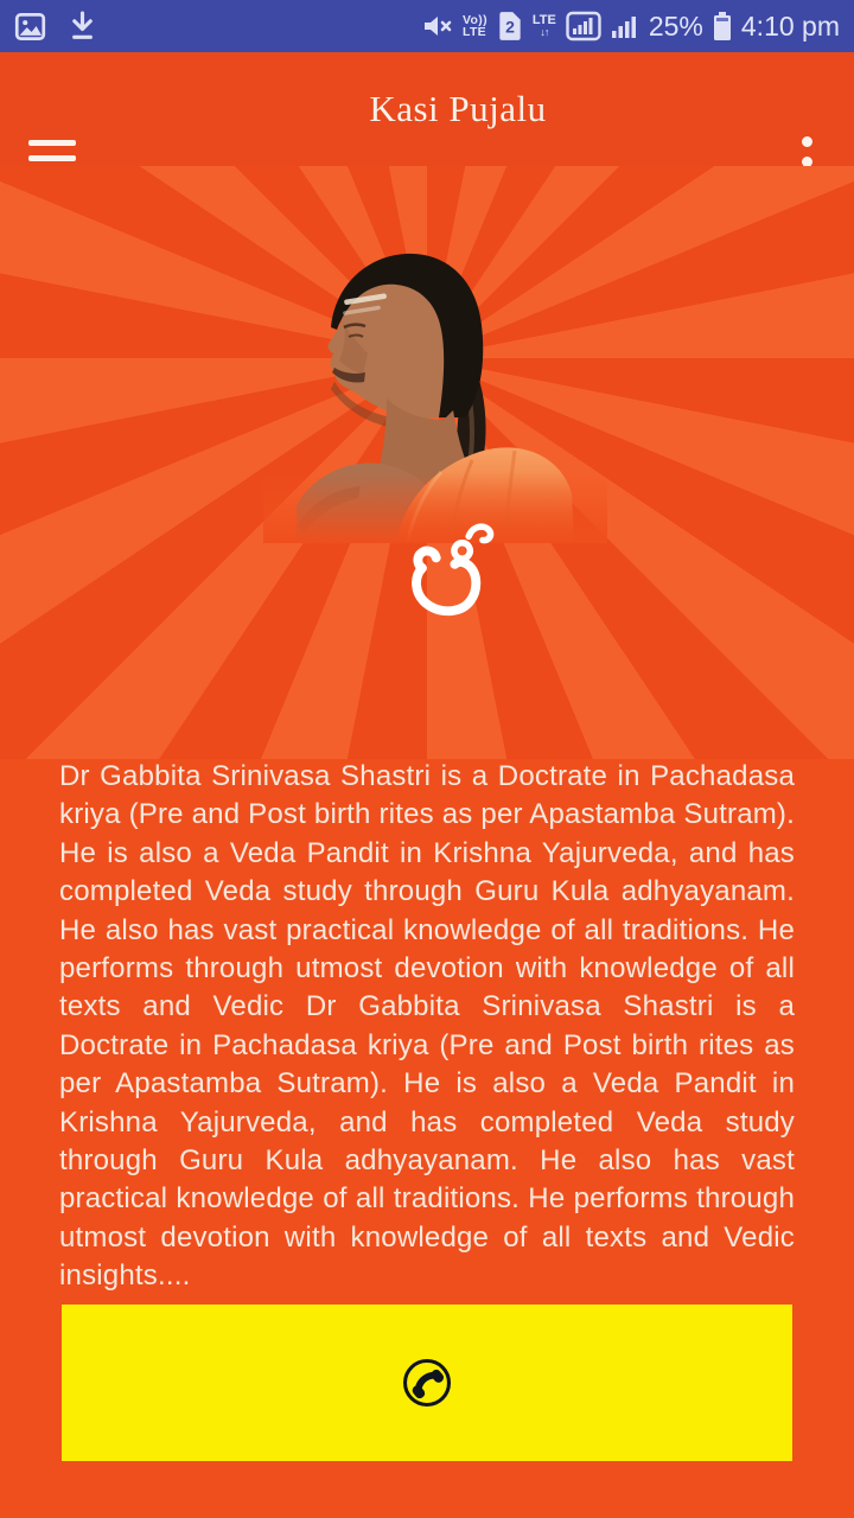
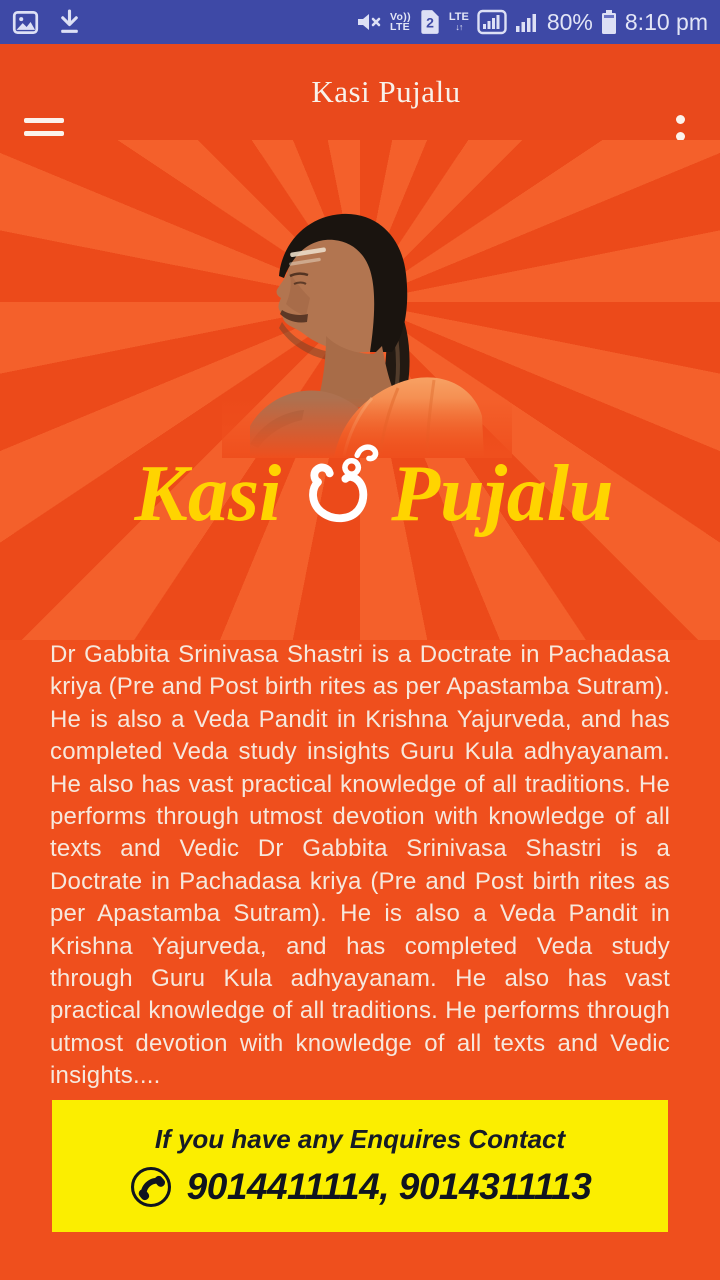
  Vo))
  LTE
  2
  LTE
  ↓↑
- 25%
+ 80%
- 4:10 pm
+ 8:10 pm
  Kasi Pujalu
+ Kasi
+ Pujalu
- Dr Gabbita Srinivasa Shastri is a Doctrate in Pachadasa kriya (Pre and Post birth rites as per Apastamba Sutram). He is also a Veda Pandit in Krishna Yajurveda, and has completed Veda study through Guru Kula adhyayanam. He also has vast practical knowledge of all traditions. He performs through utmost devotion with knowledge of all texts and Vedic Dr Gabbita Srinivasa Shastri is a Doctrate in Pachadasa kriya (Pre and Post birth rites as per Apastamba Sutram). He is also a Veda Pandit in Krishna Yajurveda, and has completed Veda study through Guru Kula adhyayanam. He also has vast practical knowledge of all traditions. He performs through utmost devotion with knowledge of all texts and Vedic insights....
+ Dr Gabbita Srinivasa Shastri is a Doctrate in Pachadasa kriya (Pre and Post birth rites as per Apastamba Sutram). He is also a Veda Pandit in Krishna Yajurveda, and has completed Veda study insights Guru Kula adhyayanam. He also has vast practical knowledge of all traditions. He performs through utmost devotion with knowledge of all texts and Vedic Dr Gabbita Srinivasa Shastri is a Doctrate in Pachadasa kriya (Pre and Post birth rites as per Apastamba Sutram). He is also a Veda Pandit in Krishna Yajurveda, and has completed Veda study through Guru Kula adhyayanam. He also has vast practical knowledge of all traditions. He performs through utmost devotion with knowledge of all texts and Vedic insights....
+ If you have any Enquires Contact
+ 9014411114, 9014311113
